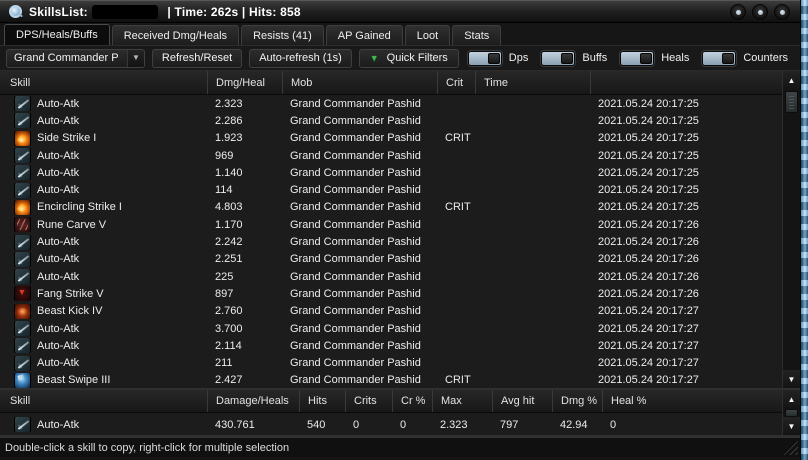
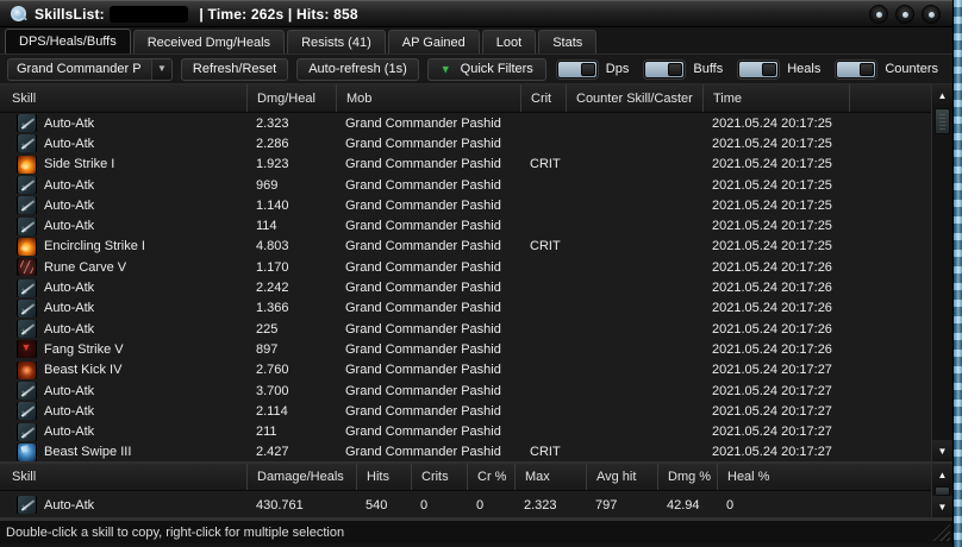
  SkillsList:
  | Time: 262s | Hits: 858
  DPS/Heals/Buffs
  Received Dmg/Heals
  Resists (41)
  AP Gained
  Loot
  Stats
  Grand Commander P
  ▼
  Refresh/Reset
  Auto-refresh (1s)
  ▼
  Quick Filters
  Dps
  Buffs
  Heals
  Counters
  Skill
  Dmg/Heal
  Mob
  Crit
+ Counter Skill/Caster
  Time
  Auto-Atk
  2.323
  Grand Commander Pashid
  2021.05.24 20:17:25
  Auto-Atk
  2.286
  Grand Commander Pashid
  2021.05.24 20:17:25
  Side Strike I
  1.923
  Grand Commander Pashid
  CRIT
  2021.05.24 20:17:25
  Auto-Atk
  969
  Grand Commander Pashid
  2021.05.24 20:17:25
  Auto-Atk
  1.140
  Grand Commander Pashid
  2021.05.24 20:17:25
  Auto-Atk
  114
  Grand Commander Pashid
  2021.05.24 20:17:25
  Encircling Strike I
  4.803
  Grand Commander Pashid
  CRIT
  2021.05.24 20:17:25
  Rune Carve V
  1.170
  Grand Commander Pashid
  2021.05.24 20:17:26
  Auto-Atk
  2.242
  Grand Commander Pashid
  2021.05.24 20:17:26
  Auto-Atk
- 2.251
+ 1.366
  Grand Commander Pashid
  2021.05.24 20:17:26
  Auto-Atk
  225
  Grand Commander Pashid
  2021.05.24 20:17:26
  Fang Strike V
  897
  Grand Commander Pashid
  2021.05.24 20:17:26
  Beast Kick IV
  2.760
  Grand Commander Pashid
  2021.05.24 20:17:27
  Auto-Atk
  3.700
  Grand Commander Pashid
  2021.05.24 20:17:27
  Auto-Atk
  2.114
  Grand Commander Pashid
  2021.05.24 20:17:27
  Auto-Atk
  211
  Grand Commander Pashid
  2021.05.24 20:17:27
  Beast Swipe III
  2.427
  Grand Commander Pashid
  CRIT
  2021.05.24 20:17:27
  ▲
  ▼
  Skill
  Damage/Heals
  Hits
  Crits
  Cr %
  Max
  Avg hit
  Dmg %
  Heal %
  Auto-Atk
  430.761
  540
  0
  0
  2.323
  797
  42.94
  0
  ▲
  ▼
  Double-click a skill to copy, right-click for multiple selection
